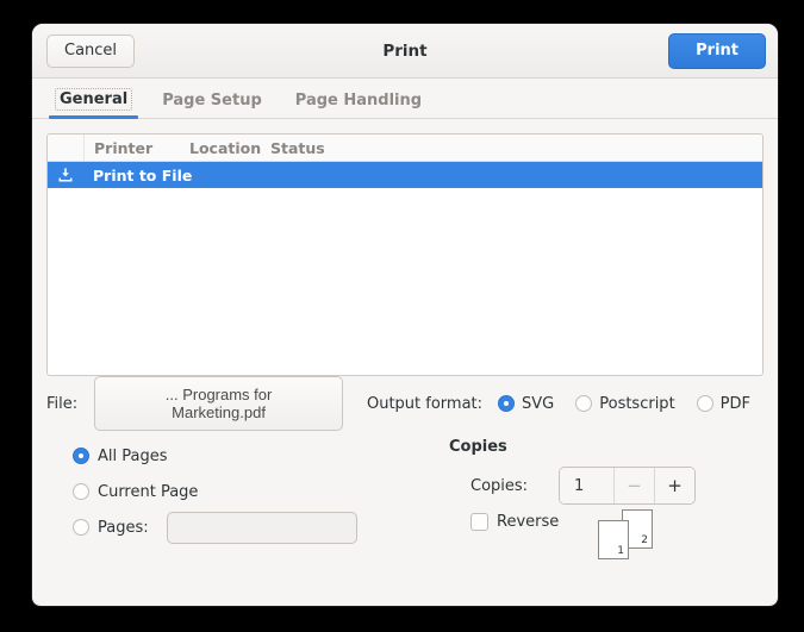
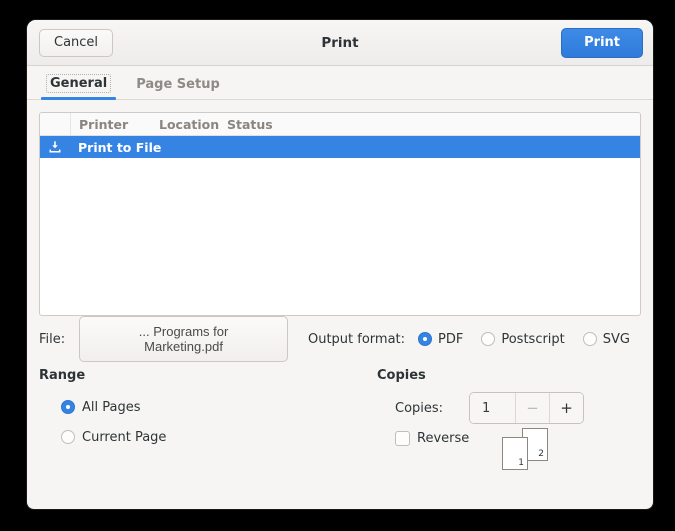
  Cancel
  Print
  Print
  General
  Page Setup
- Page Handling
  Printer
  Location
  Status
  Print to File
  File:
  ... Programs for Marketing.pdf
  Output format:
- SVG
+ PDF
  Postscript
- PDF
+ SVG
+ Range
  All Pages
  Current Page
- Pages:
  Copies
  Copies:
  1
  −
  +
  Reverse
  2
  1
